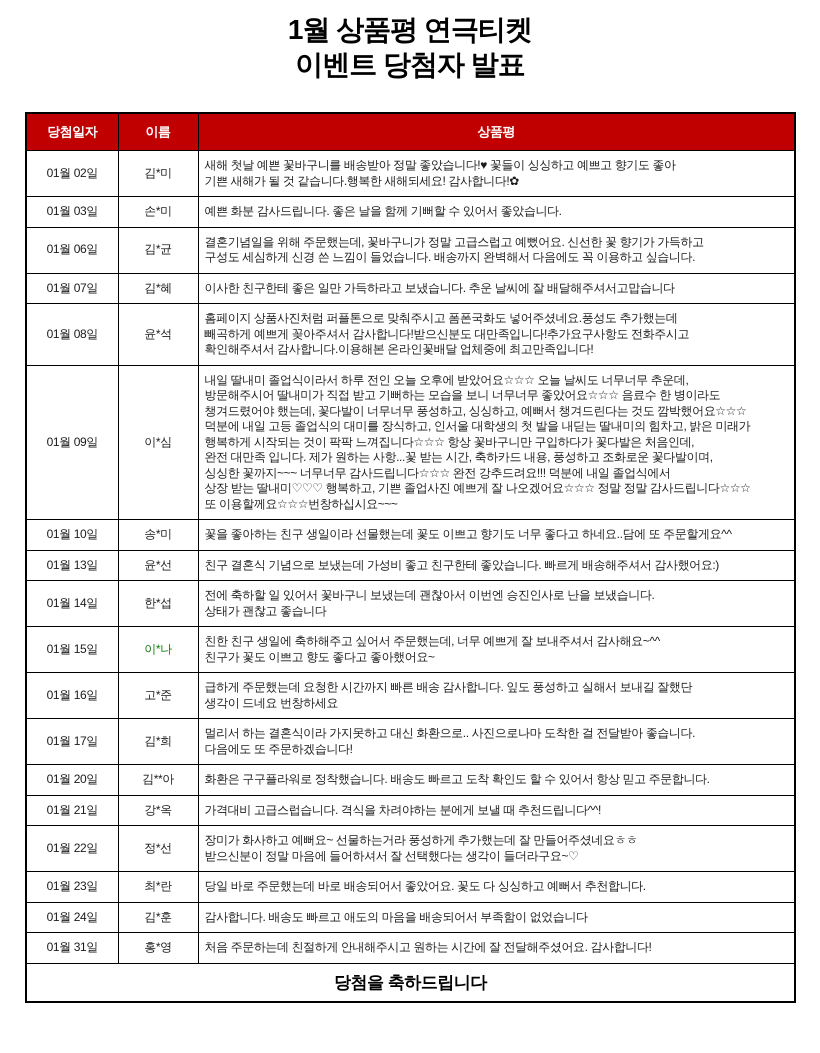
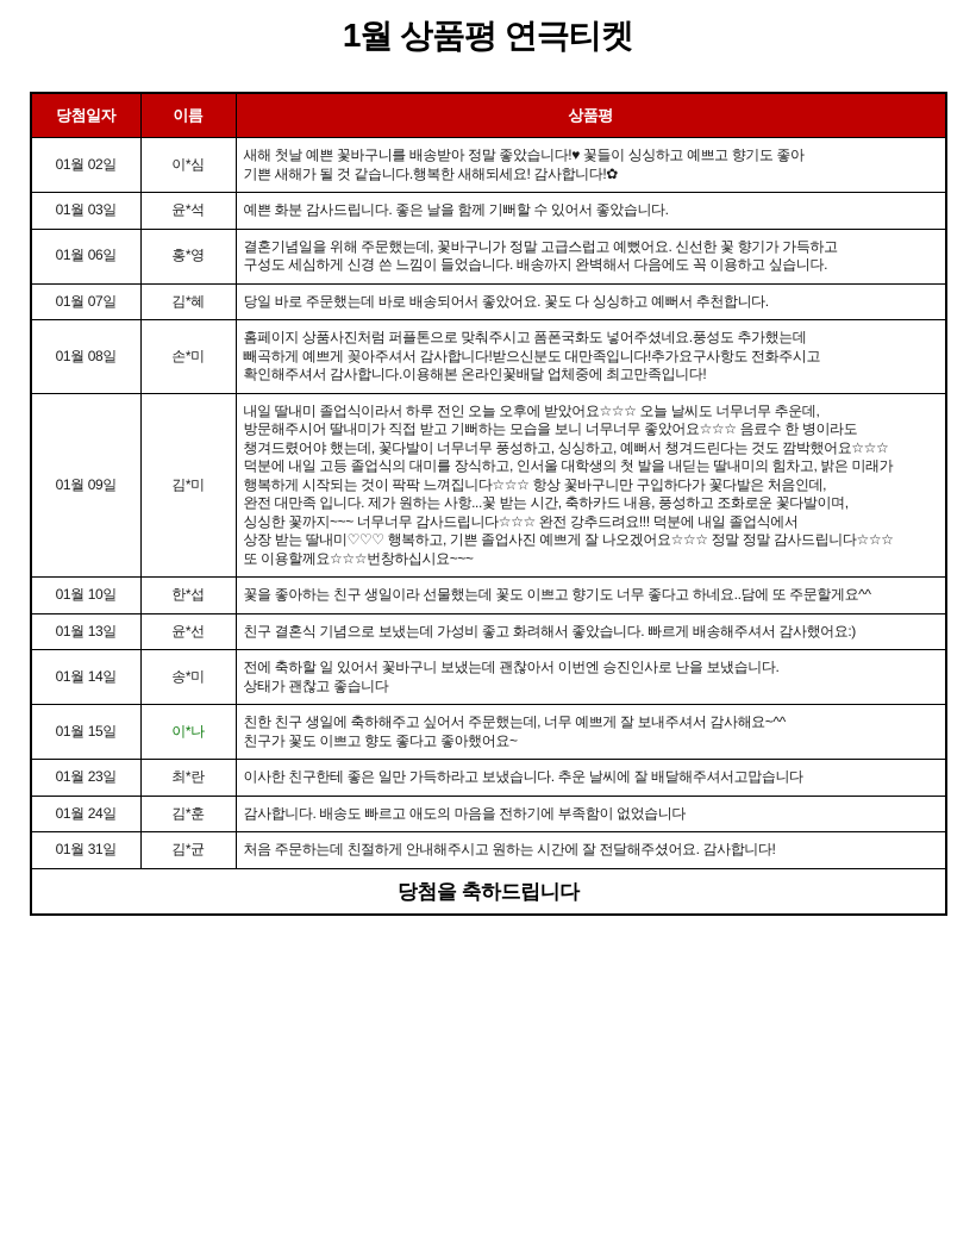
  1월 상품평 연극티켓
- 이벤트 당첨자 발표
  당첨일자	이름	상품평
- 01월 02일	김*미	새해 첫날 예쁜 꽃바구니를 배송받아 정말 좋았습니다!♥ 꽃들이 싱싱하고 예쁘고 향기도 좋아 기쁜 새해가 될 것 같습니다.행복한 새해되세요! 감사합니다!✿
+ 01월 02일	이*심	새해 첫날 예쁜 꽃바구니를 배송받아 정말 좋았습니다!♥ 꽃들이 싱싱하고 예쁘고 향기도 좋아 기쁜 새해가 될 것 같습니다.행복한 새해되세요! 감사합니다!✿
- 01월 03일	손*미	예쁜 화분 감사드립니다. 좋은 날을 함께 기뻐할 수 있어서 좋았습니다.
+ 01월 03일	윤*석	예쁜 화분 감사드립니다. 좋은 날을 함께 기뻐할 수 있어서 좋았습니다.
- 01월 06일	김*균	결혼기념일을 위해 주문했는데, 꽃바구니가 정말 고급스럽고 예뻤어요. 신선한 꽃 향기가 가득하고 구성도 세심하게 신경 쓴 느낌이 들었습니다. 배송까지 완벽해서 다음에도 꼭 이용하고 싶습니다.
+ 01월 06일	홍*영	결혼기념일을 위해 주문했는데, 꽃바구니가 정말 고급스럽고 예뻤어요. 신선한 꽃 향기가 가득하고 구성도 세심하게 신경 쓴 느낌이 들었습니다. 배송까지 완벽해서 다음에도 꼭 이용하고 싶습니다.
- 01월 07일	김*혜	이사한 친구한테 좋은 일만 가득하라고 보냈습니다. 추운 날씨에 잘 배달해주셔서고맙습니다
+ 01월 07일	김*혜	당일 바로 주문했는데 바로 배송되어서 좋았어요. 꽃도 다 싱싱하고 예뻐서 추천합니다.
- 01월 08일	윤*석	홈페이지 상품사진처럼 퍼플톤으로 맞춰주시고 폼폰국화도 넣어주셨네요.풍성도 추가했는데 빼곡하게 예쁘게 꽂아주셔서 감사합니다!받으신분도 대만족입니다!추가요구사항도 전화주시고 확인해주셔서 감사합니다.이용해본 온라인꽃배달 업체중에 최고만족입니다!
+ 01월 08일	손*미	홈페이지 상품사진처럼 퍼플톤으로 맞춰주시고 폼폰국화도 넣어주셨네요.풍성도 추가했는데 빼곡하게 예쁘게 꽂아주셔서 감사합니다!받으신분도 대만족입니다!추가요구사항도 전화주시고 확인해주셔서 감사합니다.이용해본 온라인꽃배달 업체중에 최고만족입니다!
- 01월 09일	이*심	내일 딸내미 졸업식이라서 하루 전인 오늘 오후에 받았어요☆☆☆ 오늘 날씨도 너무너무 추운데, 방문해주시어 딸내미가 직접 받고 기뻐하는 모습을 보니 너무너무 좋았어요☆☆☆ 음료수 한 병이라도 챙겨드렸어야 했는데, 꽃다발이 너무너무 풍성하고, 싱싱하고, 예뻐서 챙겨드린다는 것도 깜박했어요☆☆☆ 덕분에 내일 고등 졸업식의 대미를 장식하고, 인서울 대학생의 첫 발을 내딛는 딸내미의 힘차고, 밝은 미래가 행복하게 시작되는 것이 팍팍 느껴집니다☆☆☆ 항상 꽃바구니만 구입하다가 꽃다발은 처음인데, 완전 대만족 입니다. 제가 원하는 사항...꽃 받는 시간, 축하카드 내용, 풍성하고 조화로운 꽃다발이며, 싱싱한 꽃까지~~~ 너무너무 감사드립니다☆☆☆ 완전 강추드려요!!! 덕분에 내일 졸업식에서 상장 받는 딸내미♡♡♡ 행복하고, 기쁜 졸업사진 예쁘게 잘 나오겠어요☆☆☆ 정말 정말 감사드립니다☆☆☆ 또 이용할께요☆☆☆번창하십시요~~~
+ 01월 09일	김*미	내일 딸내미 졸업식이라서 하루 전인 오늘 오후에 받았어요☆☆☆ 오늘 날씨도 너무너무 추운데, 방문해주시어 딸내미가 직접 받고 기뻐하는 모습을 보니 너무너무 좋았어요☆☆☆ 음료수 한 병이라도 챙겨드렸어야 했는데, 꽃다발이 너무너무 풍성하고, 싱싱하고, 예뻐서 챙겨드린다는 것도 깜박했어요☆☆☆ 덕분에 내일 고등 졸업식의 대미를 장식하고, 인서울 대학생의 첫 발을 내딛는 딸내미의 힘차고, 밝은 미래가 행복하게 시작되는 것이 팍팍 느껴집니다☆☆☆ 항상 꽃바구니만 구입하다가 꽃다발은 처음인데, 완전 대만족 입니다. 제가 원하는 사항...꽃 받는 시간, 축하카드 내용, 풍성하고 조화로운 꽃다발이며, 싱싱한 꽃까지~~~ 너무너무 감사드립니다☆☆☆ 완전 강추드려요!!! 덕분에 내일 졸업식에서 상장 받는 딸내미♡♡♡ 행복하고, 기쁜 졸업사진 예쁘게 잘 나오겠어요☆☆☆ 정말 정말 감사드립니다☆☆☆ 또 이용할께요☆☆☆번창하십시요~~~
- 01월 10일	송*미	꽃을 좋아하는 친구 생일이라 선물했는데 꽃도 이쁘고 향기도 너무 좋다고 하네요..담에 또 주문할게요^^
+ 01월 10일	한*섭	꽃을 좋아하는 친구 생일이라 선물했는데 꽃도 이쁘고 향기도 너무 좋다고 하네요..담에 또 주문할게요^^
- 01월 13일	윤*선	친구 결혼식 기념으로 보냈는데 가성비 좋고 친구한테 좋았습니다. 빠르게 배송해주셔서 감사했어요:)
+ 01월 13일	윤*선	친구 결혼식 기념으로 보냈는데 가성비 좋고 화려해서 좋았습니다. 빠르게 배송해주셔서 감사했어요:)
- 01월 14일	한*섭	전에 축하할 일 있어서 꽃바구니 보냈는데 괜찮아서 이번엔 승진인사로 난을 보냈습니다. 상태가 괜찮고 좋습니다
+ 01월 14일	송*미	전에 축하할 일 있어서 꽃바구니 보냈는데 괜찮아서 이번엔 승진인사로 난을 보냈습니다. 상태가 괜찮고 좋습니다
  01월 15일	이*나	친한 친구 생일에 축하해주고 싶어서 주문했는데, 너무 예쁘게 잘 보내주셔서 감사해요~^^ 친구가 꽃도 이쁘고 향도 좋다고 좋아했어요~
- 01월 16일	고*준	급하게 주문했는데 요청한 시간까지 빠른 배송 감사합니다. 잎도 풍성하고 실해서 보내길 잘했단 생각이 드네요 번창하세요
- 01월 17일	김*희	멀리서 하는 결혼식이라 가지못하고 대신 화환으로.. 사진으로나마 도착한 걸 전달받아 좋습니다. 다음에도 또 주문하겠습니다!
- 01월 20일	김**아	화환은 구구플라워로 정착했습니다. 배송도 빠르고 도착 확인도 할 수 있어서 항상 믿고 주문합니다.
- 01월 21일	강*옥	가격대비 고급스럽습니다. 격식을 차려야하는 분에게 보낼 때 추천드립니다^^!
- 01월 22일	정*선	장미가 화사하고 예뻐요~ 선물하는거라 풍성하게 추가했는데 잘 만들어주셨네요ㅎㅎ 받으신분이 정말 마음에 들어하셔서 잘 선택했다는 생각이 들더라구요~♡
- 01월 23일	최*란	당일 바로 주문했는데 바로 배송되어서 좋았어요. 꽃도 다 싱싱하고 예뻐서 추천합니다.
+ 01월 23일	최*란	이사한 친구한테 좋은 일만 가득하라고 보냈습니다. 추운 날씨에 잘 배달해주셔서고맙습니다
- 01월 24일	김*훈	감사합니다. 배송도 빠르고 애도의 마음을 배송되어서 부족함이 없었습니다
+ 01월 24일	김*훈	감사합니다. 배송도 빠르고 애도의 마음을 전하기에 부족함이 없었습니다
- 01월 31일	홍*영	처음 주문하는데 친절하게 안내해주시고 원하는 시간에 잘 전달해주셨어요. 감사합니다!
+ 01월 31일	김*균	처음 주문하는데 친절하게 안내해주시고 원하는 시간에 잘 전달해주셨어요. 감사합니다!
  당첨을 축하드립니다
